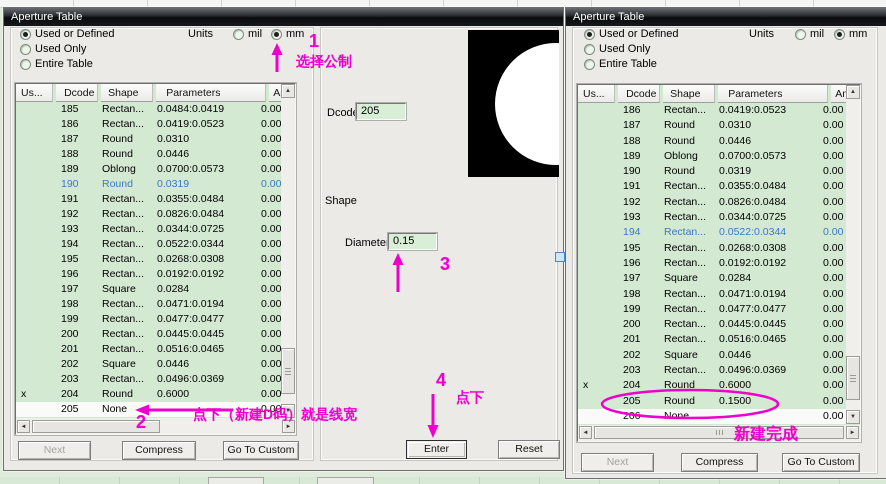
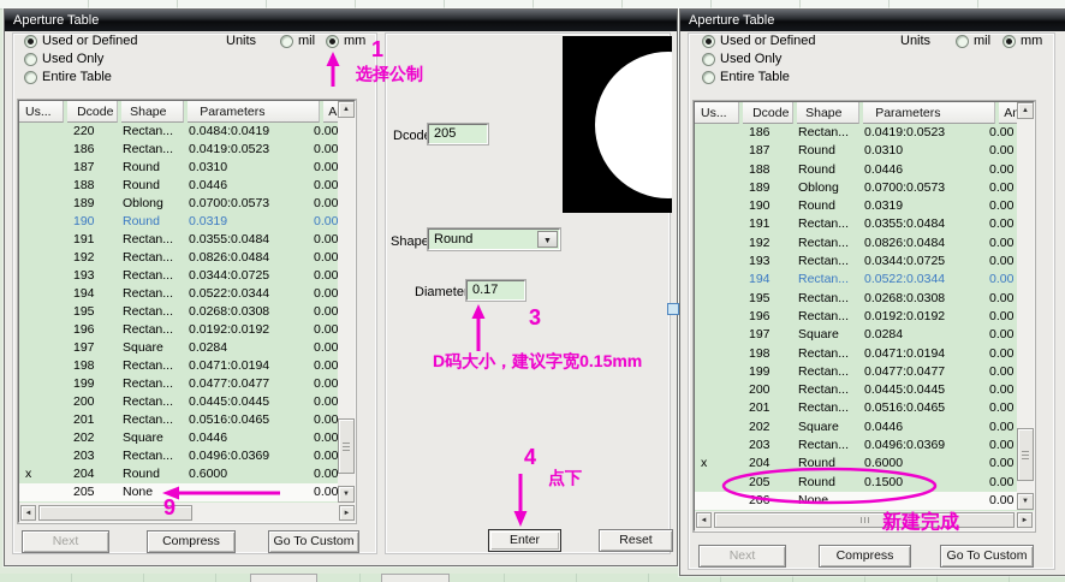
  Aperture Table
  Used or Defined
  Used Only
  Entire Table
  Units
  mil
  mm
  Us... Dcode Shape Parameters A
- 185 Rectan... 0.0484:0.0419 0.00
+ 220 Rectan... 0.0484:0.0419 0.00
  186 Rectan... 0.0419:0.0523 0.00
  187 Round 0.0310 0.00
  188 Round 0.0446 0.00
  189 Oblong 0.0700:0.0573 0.00
  190 Round 0.0319 0.00
  191 Rectan... 0.0355:0.0484 0.00
  192 Rectan... 0.0826:0.0484 0.00
  193 Rectan... 0.0344:0.0725 0.00
  194 Rectan... 0.0522:0.0344 0.00
  195 Rectan... 0.0268:0.0308 0.00
  196 Rectan... 0.0192:0.0192 0.00
  197 Square 0.0284 0.00
  198 Rectan... 0.0471:0.0194 0.00
  199 Rectan... 0.0477:0.0477 0.00
  200 Rectan... 0.0445:0.0445 0.00
  201 Rectan... 0.0516:0.0465 0.00
  202 Square 0.0446 0.00
  203 Rectan... 0.0496:0.0369 0.00
  x 204 Round 0.6000 0.00
  205 None 0.00
  Compress
  Go To Custom
  Dcod
  205
  Shape
+ Round
  Diamete
- 0.15
+ 0.17
  Enter
  Reset
  Aperture Table
  Used or Defined
  Used Only
  Entire Table
  Units
  mil
  mm
  Us... Dcode Shape Parameters A
  186 Rectan... 0.0419:0.0523 0.00
  187 Round 0.0310 0.00
  188 Round 0.0446 0.00
  189 Oblong 0.0700:0.0573 0.00
  190 Round 0.0319 0.00
  191 Rectan... 0.0355:0.0484 0.00
  192 Rectan... 0.0826:0.0484 0.00
  193 Rectan... 0.0344:0.0725 0.00
  194 Rectan... 0.0522:0.0344 0.00
  195 Rectan... 0.0268:0.0308 0.00
  196 Rectan... 0.0192:0.0192 0.00
  197 Square 0.0284 0.00
  198 Rectan... 0.0471:0.0194 0.00
  199 Rectan... 0.0477:0.0477 0.00
  200 Rectan... 0.0445:0.0445 0.00
  201 Rectan... 0.0516:0.0465 0.00
  202 Square 0.0446 0.00
  203 Rectan... 0.0496:0.0369 0.00
  x 204 Round 0.6000 0.00
  205 Round 0.1500 0.00
  20 None 0.00
  Compress
  Go To Custom
  1
  选择公制
- 2
+ 9
- 点下（新建D码）就是线宽
  3
+ D码大小，建议字宽0.15mm
  4
  点下
  新建完成
